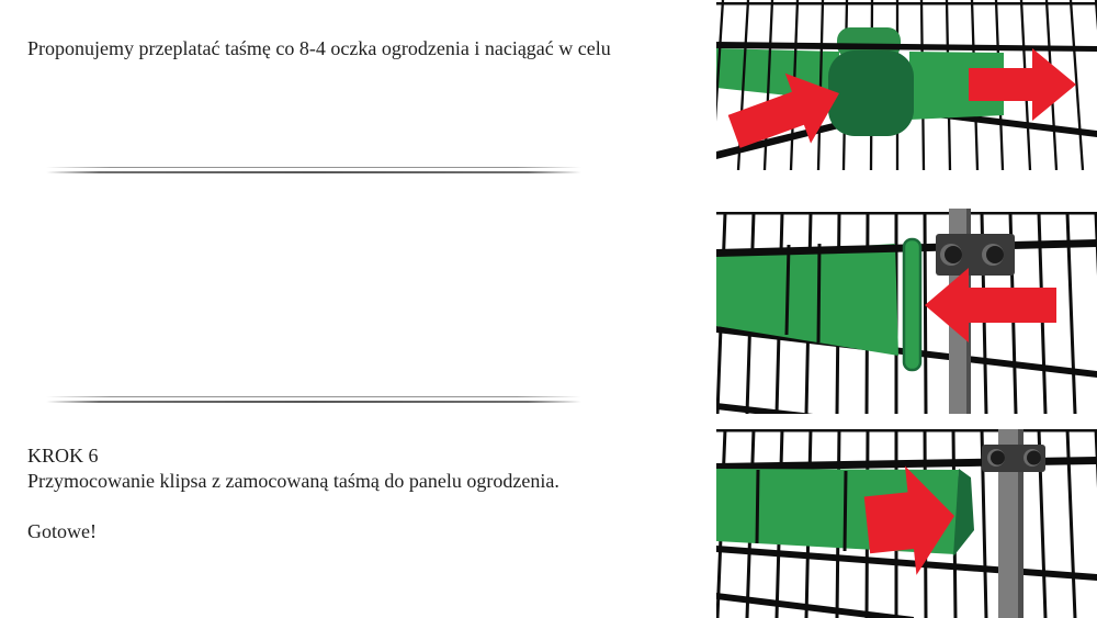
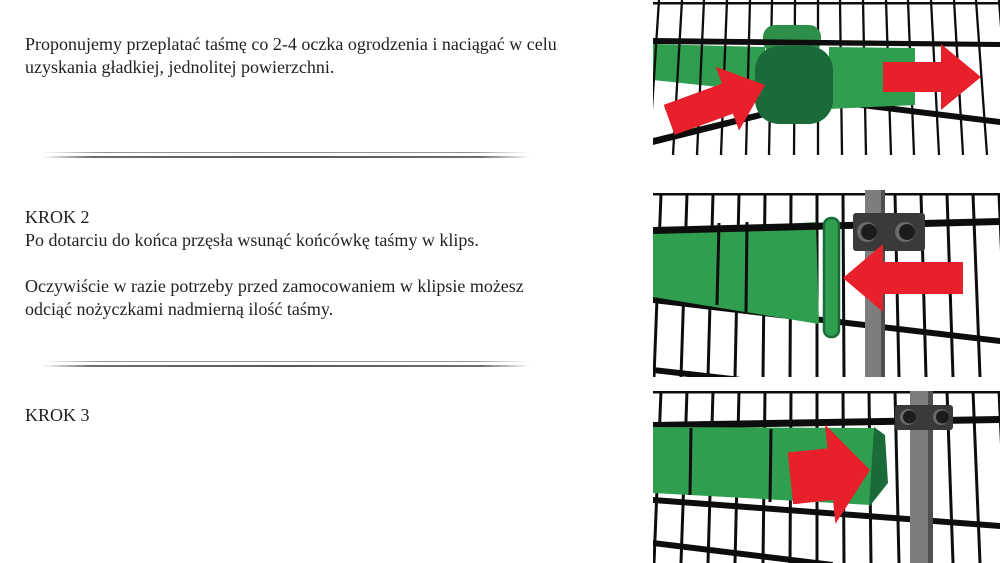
- Proponujemy przeplatać taśmę co 8-4 oczka ogrodzenia i naciągać w celu
+ Proponujemy przeplatać taśmę co 2-4 oczka ogrodzenia i naciągać w celu
+ uzyskania gładkiej, jednolitej powierzchni.
+ KROK 2
+ Po dotarciu do końca przęsła wsunąć końcówkę taśmy w klips.
+ Oczywiście w razie potrzeby przed zamocowaniem w klipsie możesz
+ odciąć nożyczkami nadmierną ilość taśmy.
- KROK 6
+ KROK 3
- Przymocowanie klipsa z zamocowaną taśmą do panelu ogrodzenia.
- Gotowe!
